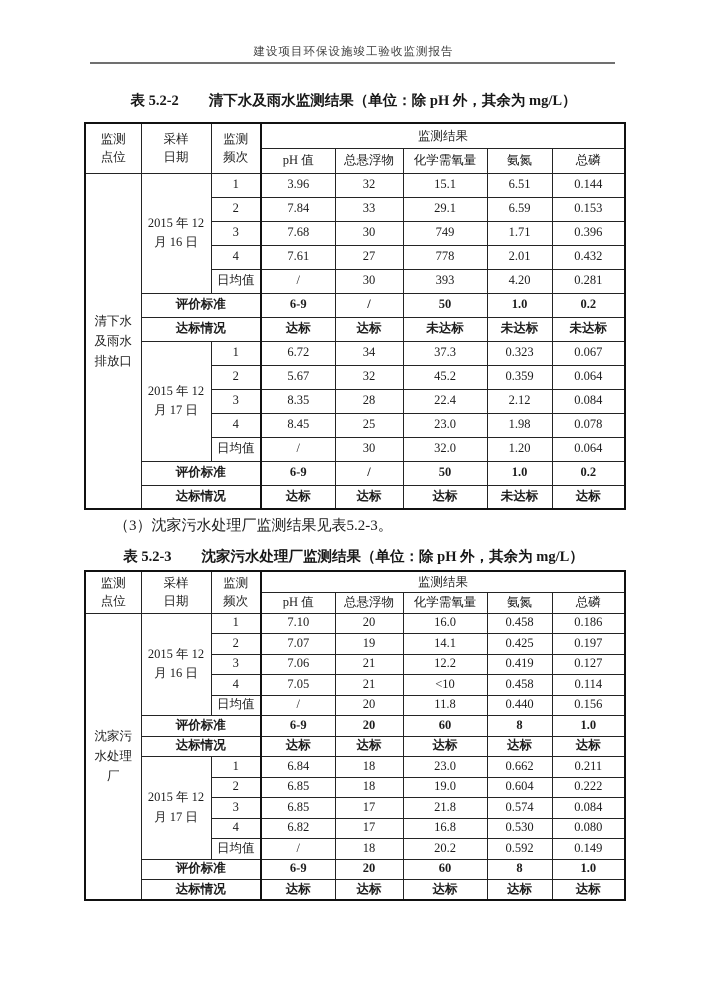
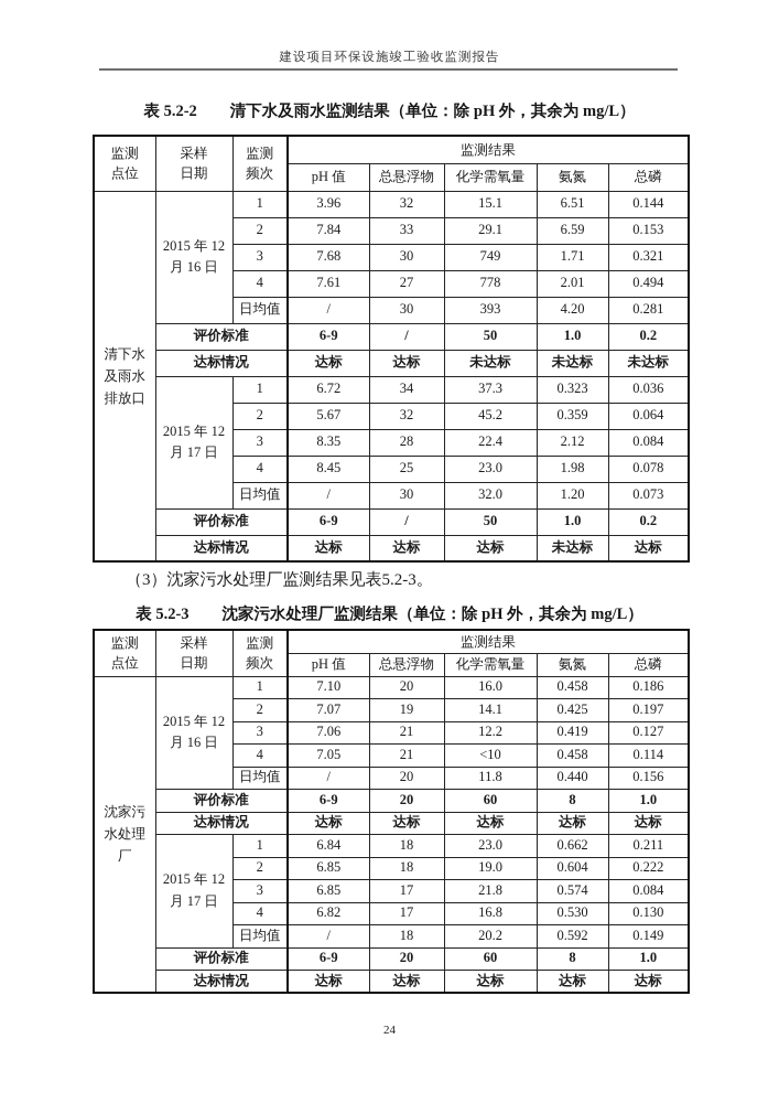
  建设项目环保设施竣工验收监测报告
  表 5.2-2
  清下水及雨水监测结果（单位：除 pH 外，其余为 mg/L）
  监测点位	采样日期	监测频次	监测结果
  pH 值	总悬浮物	化学需氧量	氨氮	总磷
  清下水及雨水排放口	2015 年 12月 16 日	1	3.96	32	15.1	6.51	0.144
  2	7.84	33	29.1	6.59	0.153
- 3	7.68	30	749	1.71	0.396
+ 3	7.68	30	749	1.71	0.321
- 4	7.61	27	778	2.01	0.432
+ 4	7.61	27	778	2.01	0.494
  日均值	/	30	393	4.20	0.281
  评价标准	6-9	/	50	1.0	0.2
  达标情况	达标	达标	未达标	未达标	未达标
- 2015 年 12月 17 日	1	6.72	34	37.3	0.323	0.067
+ 2015 年 12月 17 日	1	6.72	34	37.3	0.323	0.036
  2	5.67	32	45.2	0.359	0.064
  3	8.35	28	22.4	2.12	0.084
  4	8.45	25	23.0	1.98	0.078
- 日均值	/	30	32.0	1.20	0.064
+ 日均值	/	30	32.0	1.20	0.073
  评价标准	6-9	/	50	1.0	0.2
  达标情况	达标	达标	达标	未达标	达标
  （3）沈家污水处理厂监测结果见表5.2-3。
  表 5.2-3
  沈家污水处理厂监测结果（单位：除 pH 外，其余为 mg/L）
  监测点位	采样日期	监测频次	监测结果
  pH 值	总悬浮物	化学需氧量	氨氮	总磷
  沈家污水处理厂	2015 年 12月 16 日	1	7.10	20	16.0	0.458	0.186
  2	7.07	19	14.1	0.425	0.197
  3	7.06	21	12.2	0.419	0.127
  4	7.05	21	<10	0.458	0.114
  日均值	/	20	11.8	0.440	0.156
  评价标准	6-9	20	60	8	1.0
  达标情况	达标	达标	达标	达标	达标
  2015 年 12月 17 日	1	6.84	18	23.0	0.662	0.211
  2	6.85	18	19.0	0.604	0.222
  3	6.85	17	21.8	0.574	0.084
- 4	6.82	17	16.8	0.530	0.080
+ 4	6.82	17	16.8	0.530	0.130
  日均值	/	18	20.2	0.592	0.149
  评价标准	6-9	20	60	8	1.0
  达标情况	达标	达标	达标	达标	达标
+ 24
